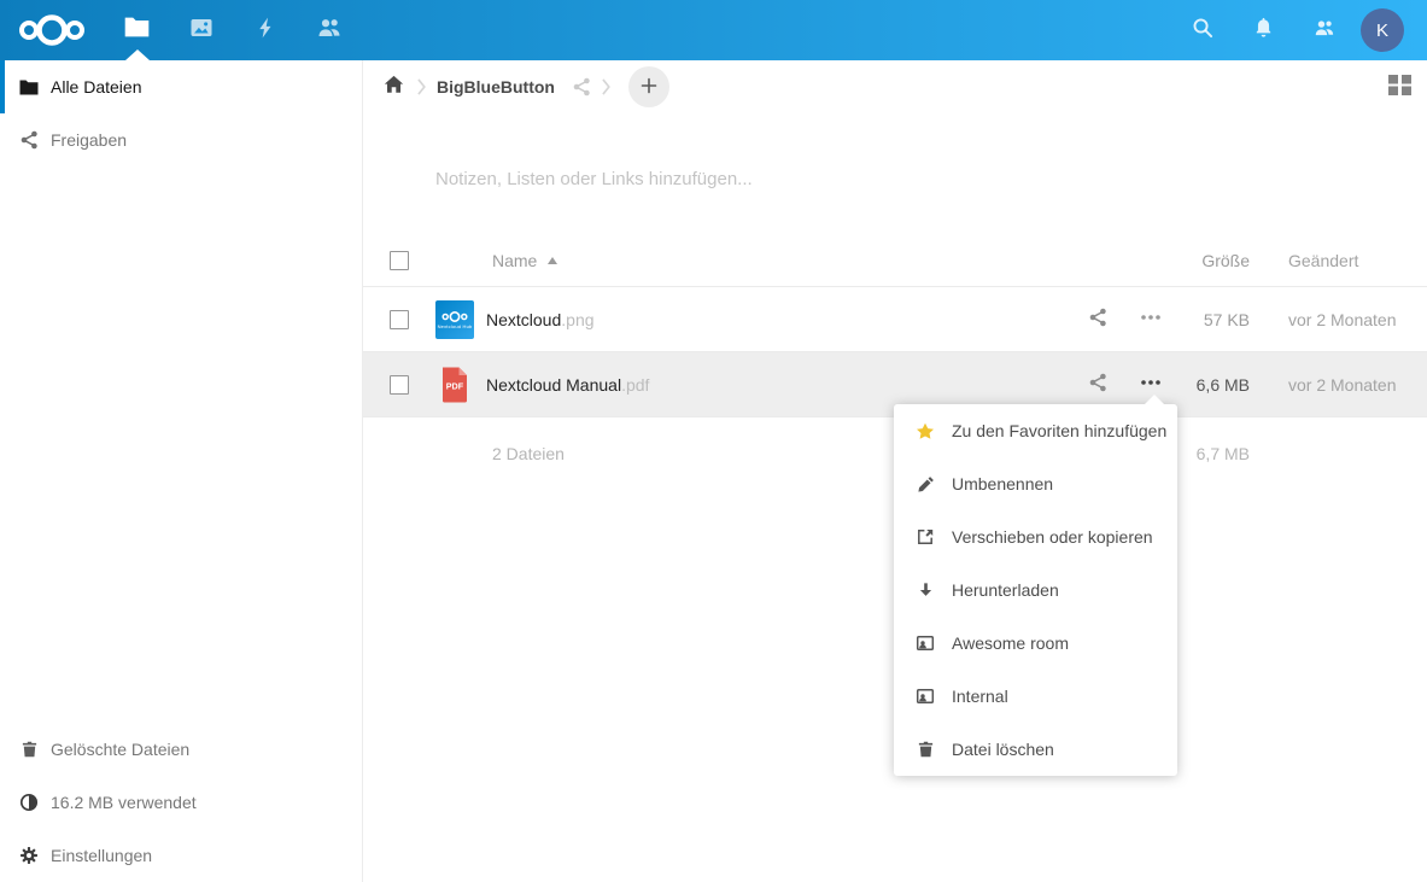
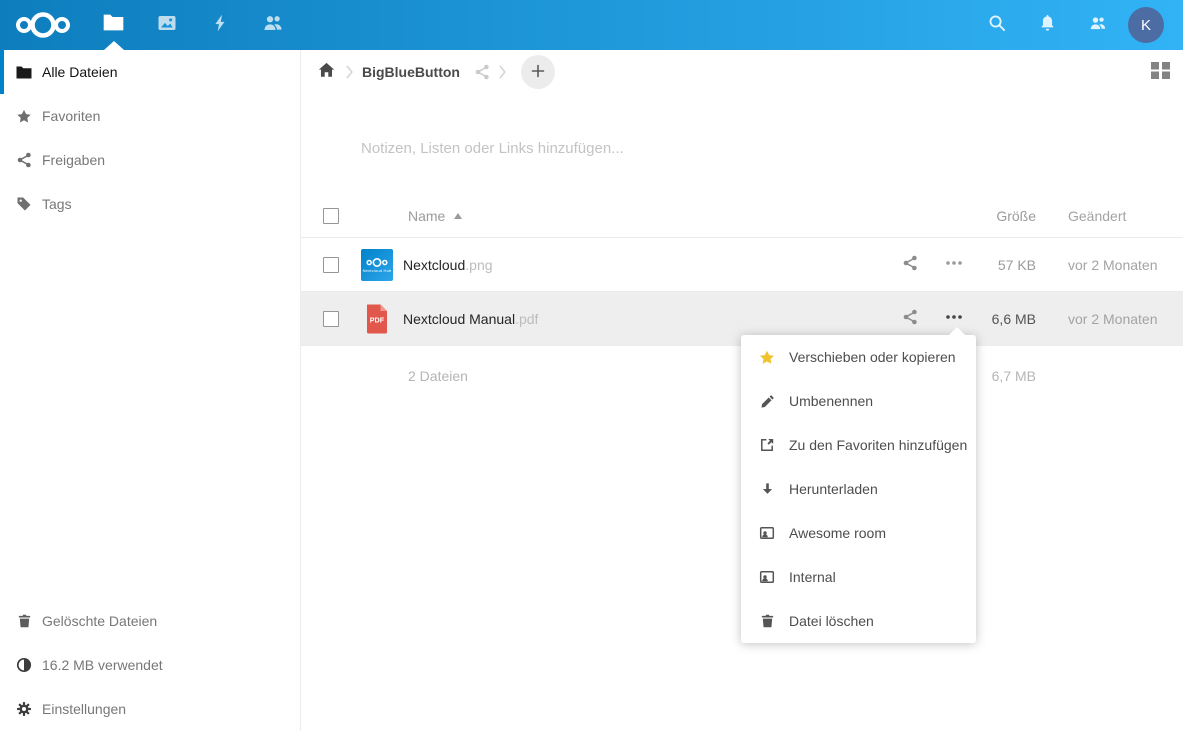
  K
  Alle Dateien
+ Favoriten
  Freigaben
+ Tags
  Gelöschte Dateien
  16.2 MB verwendet
  Einstellungen
  BigBlueButton
  Notizen, Listen oder Links hinzufügen...
  Name
  Größe
  Geändert
  Nextcloud.png
  57 KB
  vor 2 Monaten
  PDF
  Nextcloud Manual.pdf
  6,6 MB
  vor 2 Monaten
  2 Dateien
  6,7 MB
- Zu den Favoriten hinzufügen
+ Verschieben oder kopieren
  Umbenennen
- Verschieben oder kopieren
+ Zu den Favoriten hinzufügen
  Herunterladen
  Awesome room
  Internal
  Datei löschen
